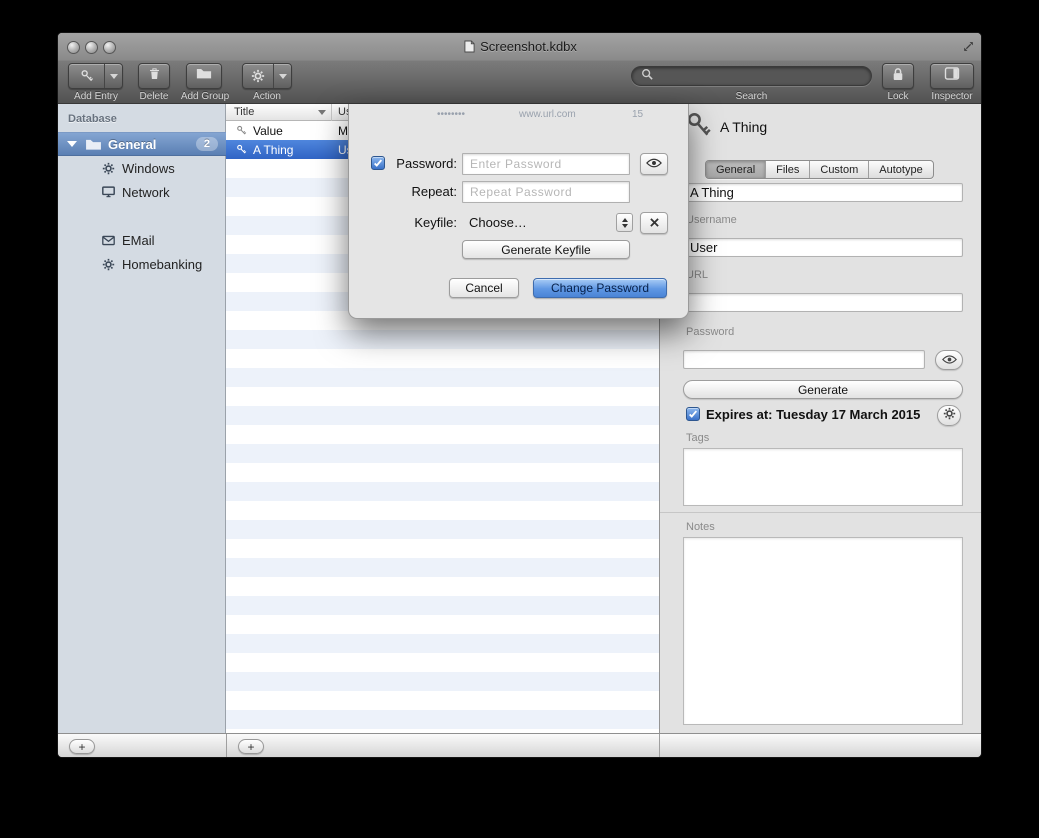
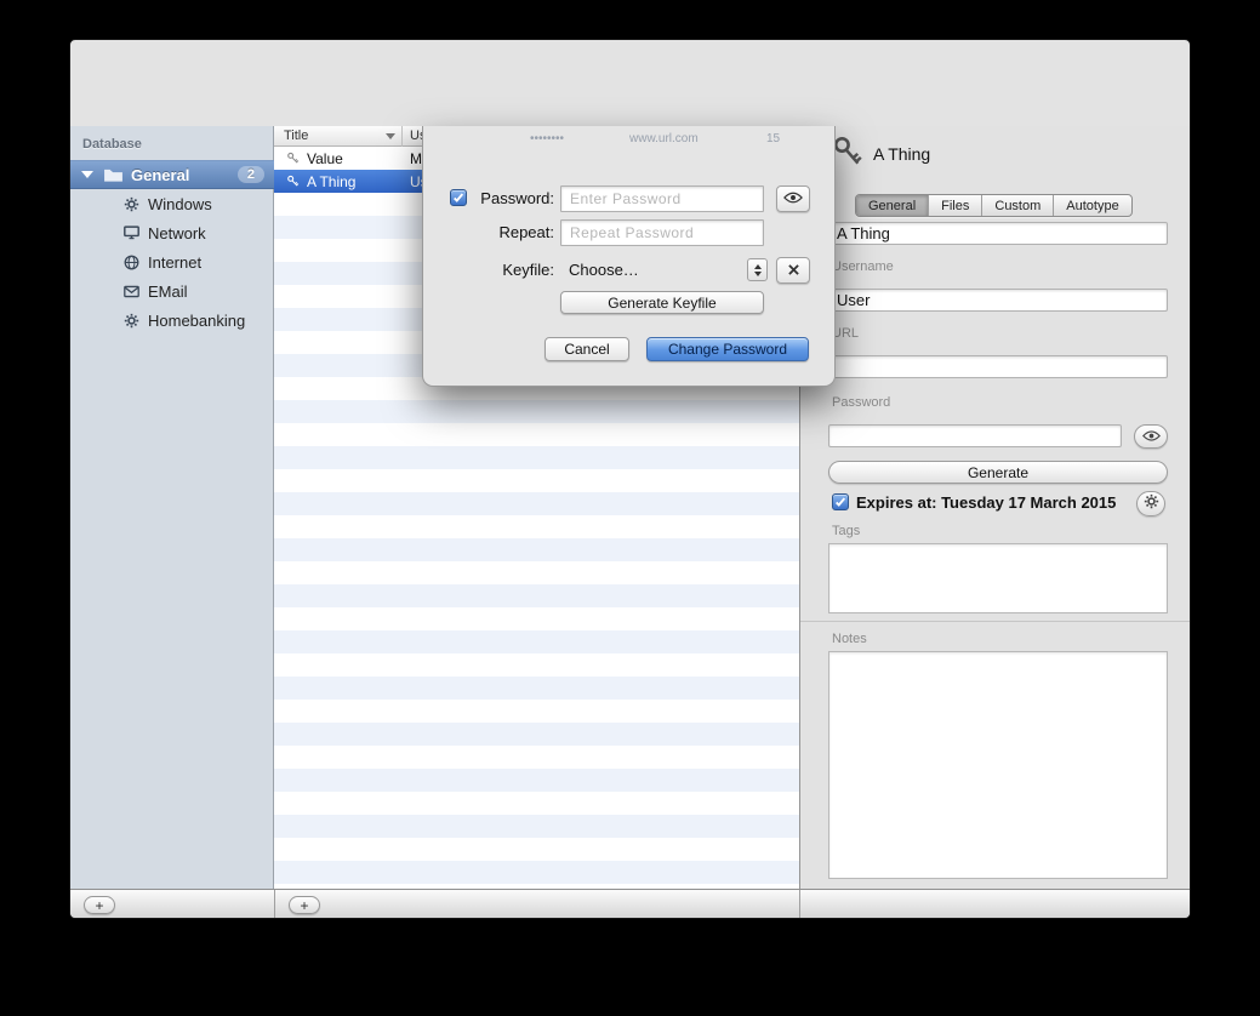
- Screenshot.kdbx
- Add Entry
- Delete
- Add Group
- Action
- Search
- Lock
- Inspector
  Database
  General
  2
  Windows
  Network
+ Internet
  EMail
  Homebanking
  Title
  Value
  A Thing
  A Thing
  General
  Files
  Custom
  Autotype
  A Thing
  Username
  User
  URL
  Password
  Generate
  Expires at: Tuesday 17 March 2015
  Tags
  Notes
  ••••••••
  www.url.com
  15
  Password:
  Enter Password
  Repeat:
  Repeat Password
  Keyfile:
  Choose…
  Generate Keyfile
  Cancel
  Change Password
  +
  +
